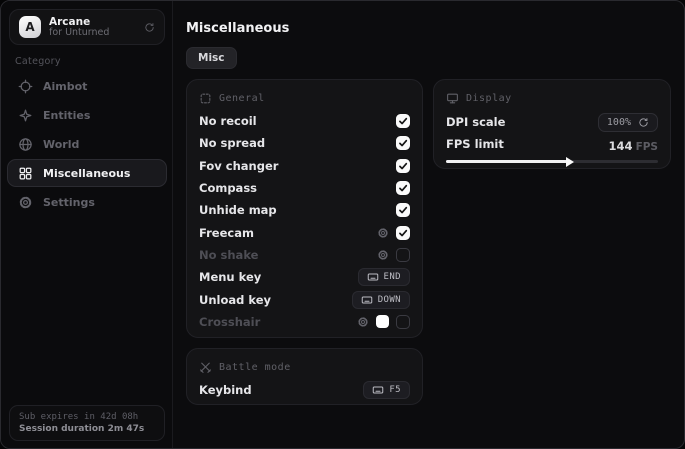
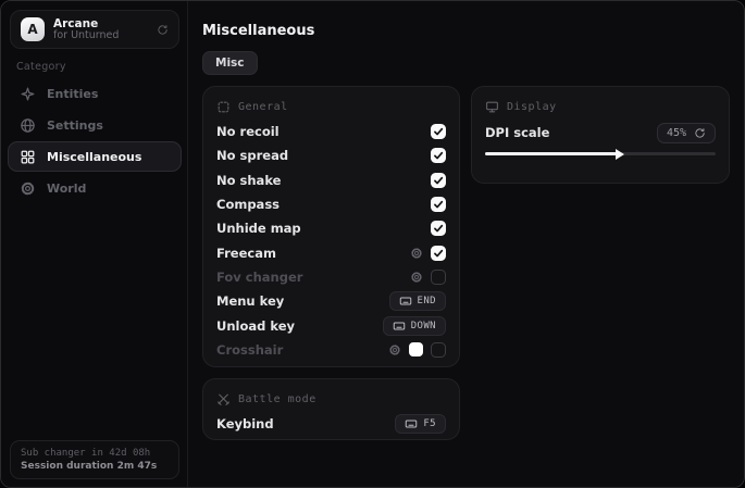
  A
  Arcane
  for Unturned
  Category
- Aimbot
  Entities
- World
+ Settings
  Miscellaneous
- Settings
+ World
- Sub expires in 42d 08h
+ Sub changer in 42d 08h
  Session duration 2m 47s
  Miscellaneous
  Misc
  General
  No recoil
  No spread
- Fov changer
+ No shake
  Compass
  Unhide map
  Freecam
- No shake
+ Fov changer
  Menu key
  END
  Unload key
  DOWN
  Crosshair
  Battle mode
  Keybind
  F5
  Display
  DPI scale
- 100%
+ 45%
- FPS limit
- 144 FPS
